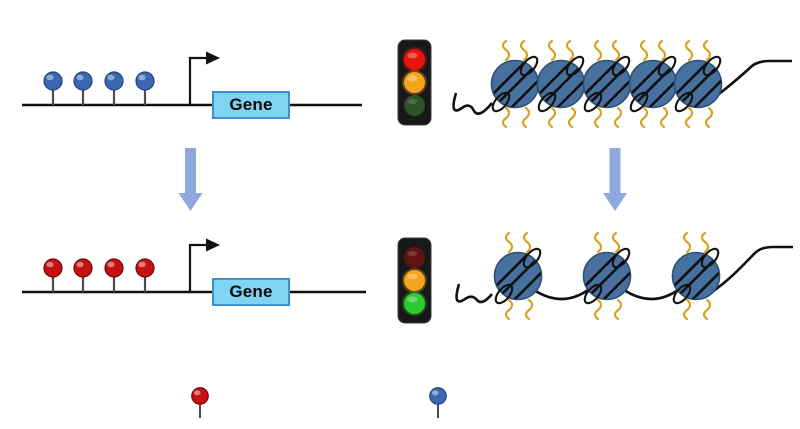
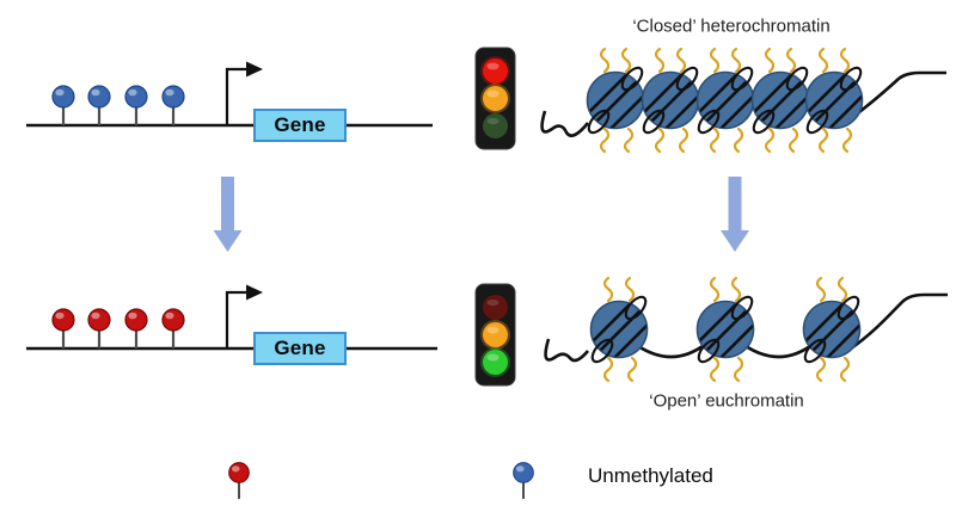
  Gene
  Gene
+ ‘Closed’ heterochromatin
+ ‘Open’ euchromatin
+ Unmethylated
